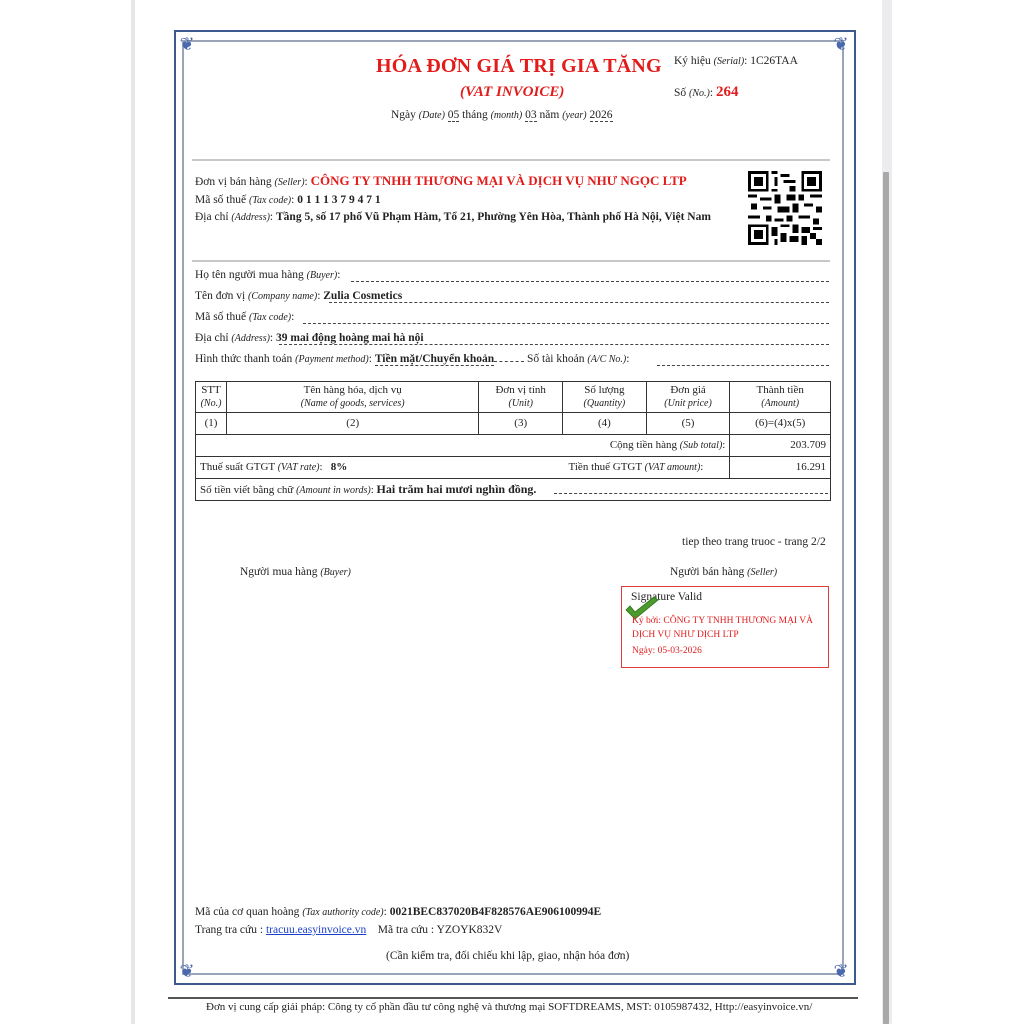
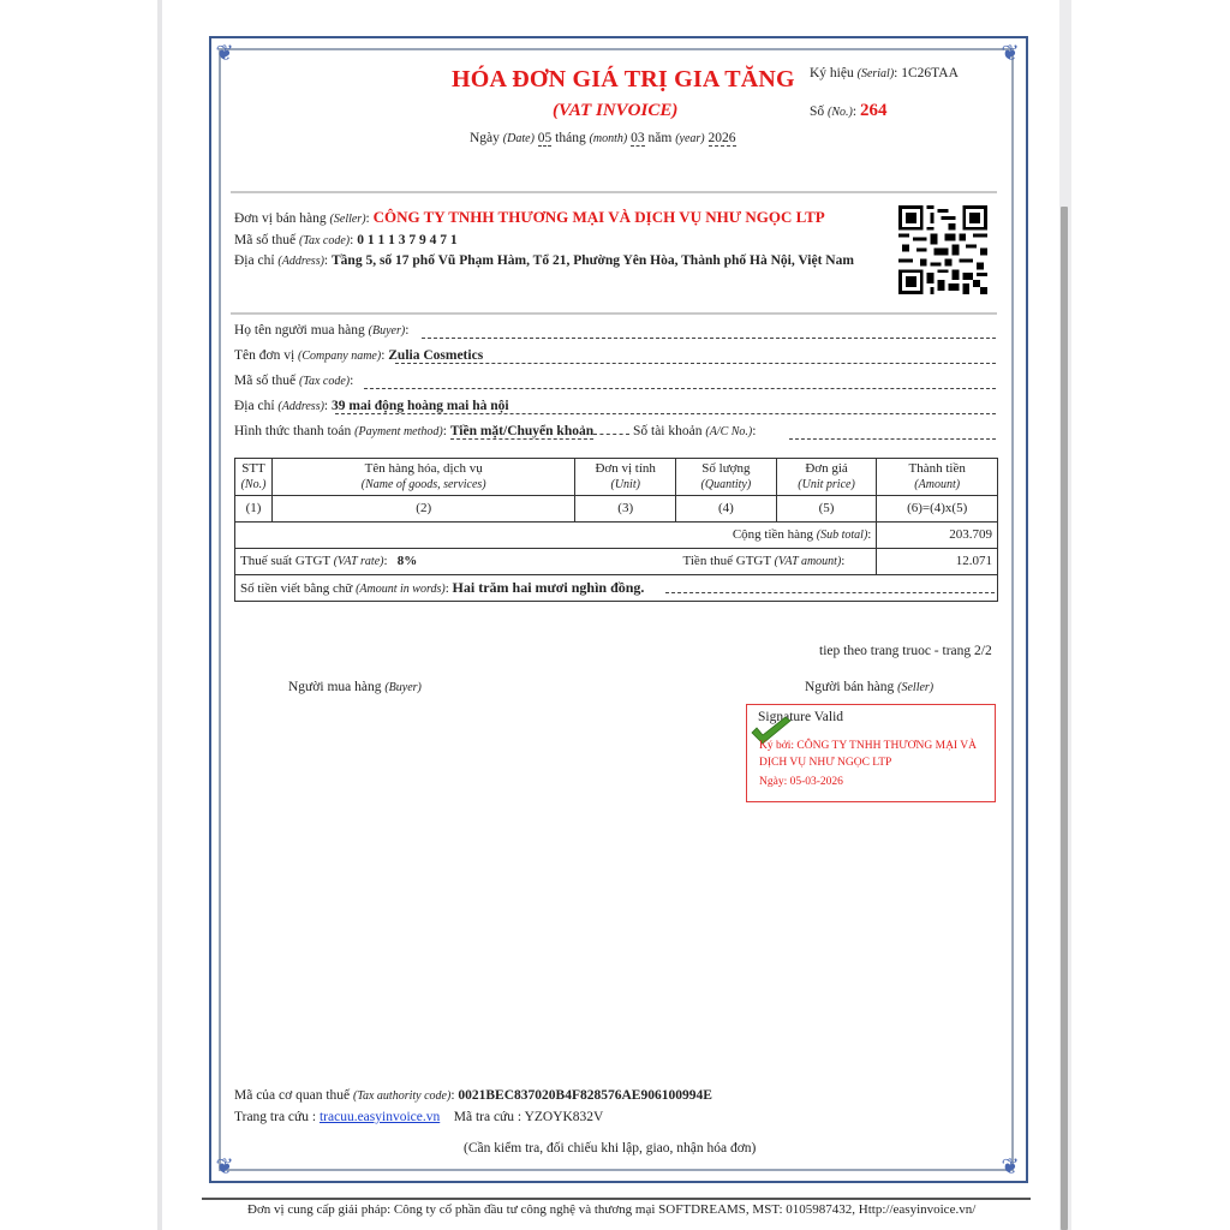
  ❦
  ❦
  ❦
  ❦
  HÓA ĐƠN GIÁ TRỊ GIA TĂNG
  (VAT INVOICE)
  Ngày (Date) 05 tháng (month) 03 năm (year) 2026
  Ký hiệu (Serial): 1C26TAA
  Số (No.): 264
  Đơn vị bán hàng (Seller): CÔNG TY TNHH THƯƠNG MẠI VÀ DỊCH VỤ NHƯ NGỌC LTP
  Mã số thuế (Tax code): 0 1 1 1 3 7 9 4 7 1
  Địa chỉ (Address): Tầng 5, số 17 phố Vũ Phạm Hàm, Tổ 21, Phường Yên Hòa, Thành phố Hà Nội, Việt Nam
  Họ tên người mua hàng (Buyer):
  Tên đơn vị (Company name): Zulia Cosmetics
  Mã số thuế (Tax code):
  Địa chỉ (Address): 39 mai động hoàng mai hà nội
  Hình thức thanh toán (Payment method): Tiền mặt/Chuyển khoản Số tài khoản (A/C No.):
  STT(No.)	Tên hàng hóa, dịch vụ(Name of goods, services)	Đơn vị tính(Unit)	Số lượng(Quantity)	Đơn giá(Unit price)	Thành tiền(Amount)
  (1)	(2)	(3)	(4)	(5)	(6)=(4)x(5)
  Cộng tiền hàng (Sub total):	203.709
- Thuế suất GTGT (VAT rate): 8% Tiền thuế GTGT (VAT amount):	16.291
+ Thuế suất GTGT (VAT rate): 8% Tiền thuế GTGT (VAT amount):	12.071
  Số tiền viết bằng chữ (Amount in words): Hai trăm hai mươi nghìn đồng.
  tiep theo trang truoc - trang 2/2
  Người mua hàng (Buyer)
  Người bán hàng (Seller)
  Signture Valid
  Ký bởi: CÔNG TY TNHH THƯƠNG MẠI VÀ
- DỊCH VỤ NHƯ DỊCH LTP
+ DỊCH VỤ NHƯ NGỌC LTP
  Ngày: 05-03-2026
- Mã của cơ quan hoàng (Tax authority code): 0021BEC837020B4F828576AE906100994E
+ Mã của cơ quan thuế (Tax authority code): 0021BEC837020B4F828576AE906100994E
  Trang tra cứu : tracuu.easyinvoice.vn Mã tra cứu : YZOYK832V
  (Cần kiểm tra, đối chiếu khi lập, giao, nhận hóa đơn)
  Đơn vị cung cấp giải pháp: Công ty cổ phần đầu tư công nghệ và thương mại SOFTDREAMS, MST: 0105987432, Http://easyinvoice.vn/
